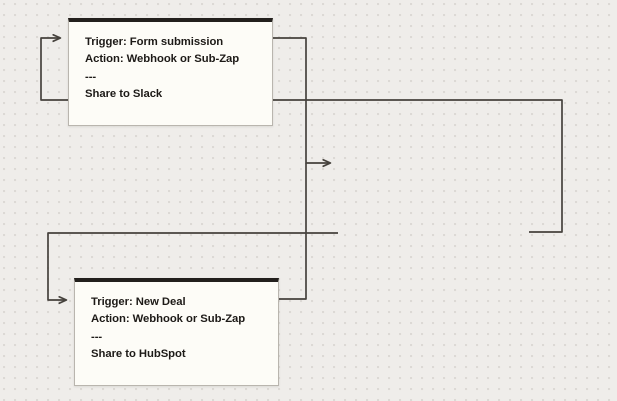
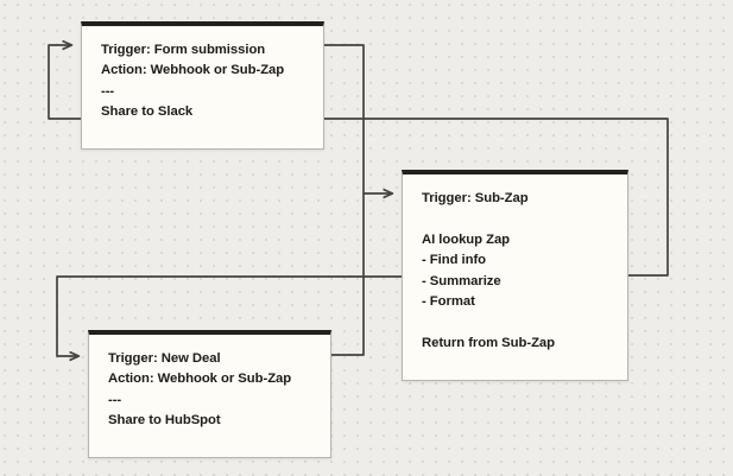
  Trigger: Form submission
  Action: Webhook or Sub-Zap
  ---
  Share to Slack
+ Trigger: Sub-Zap
+ AI lookup Zap
+ - Find info
+ - Summarize
+ - Format
+ Return from Sub-Zap
  Trigger: New Deal
  Action: Webhook or Sub-Zap
  ---
  Share to HubSpot
